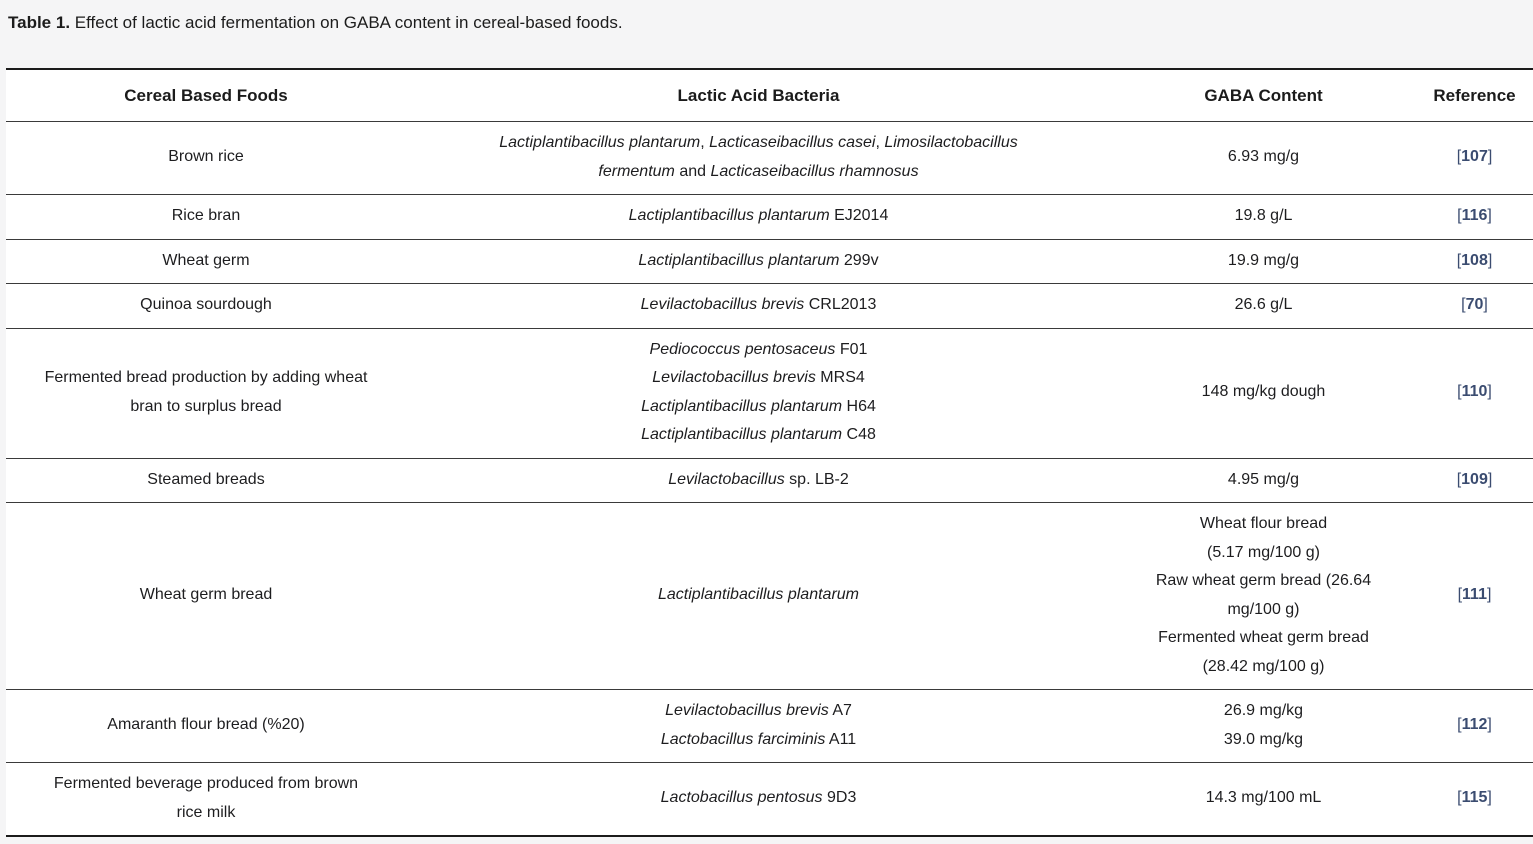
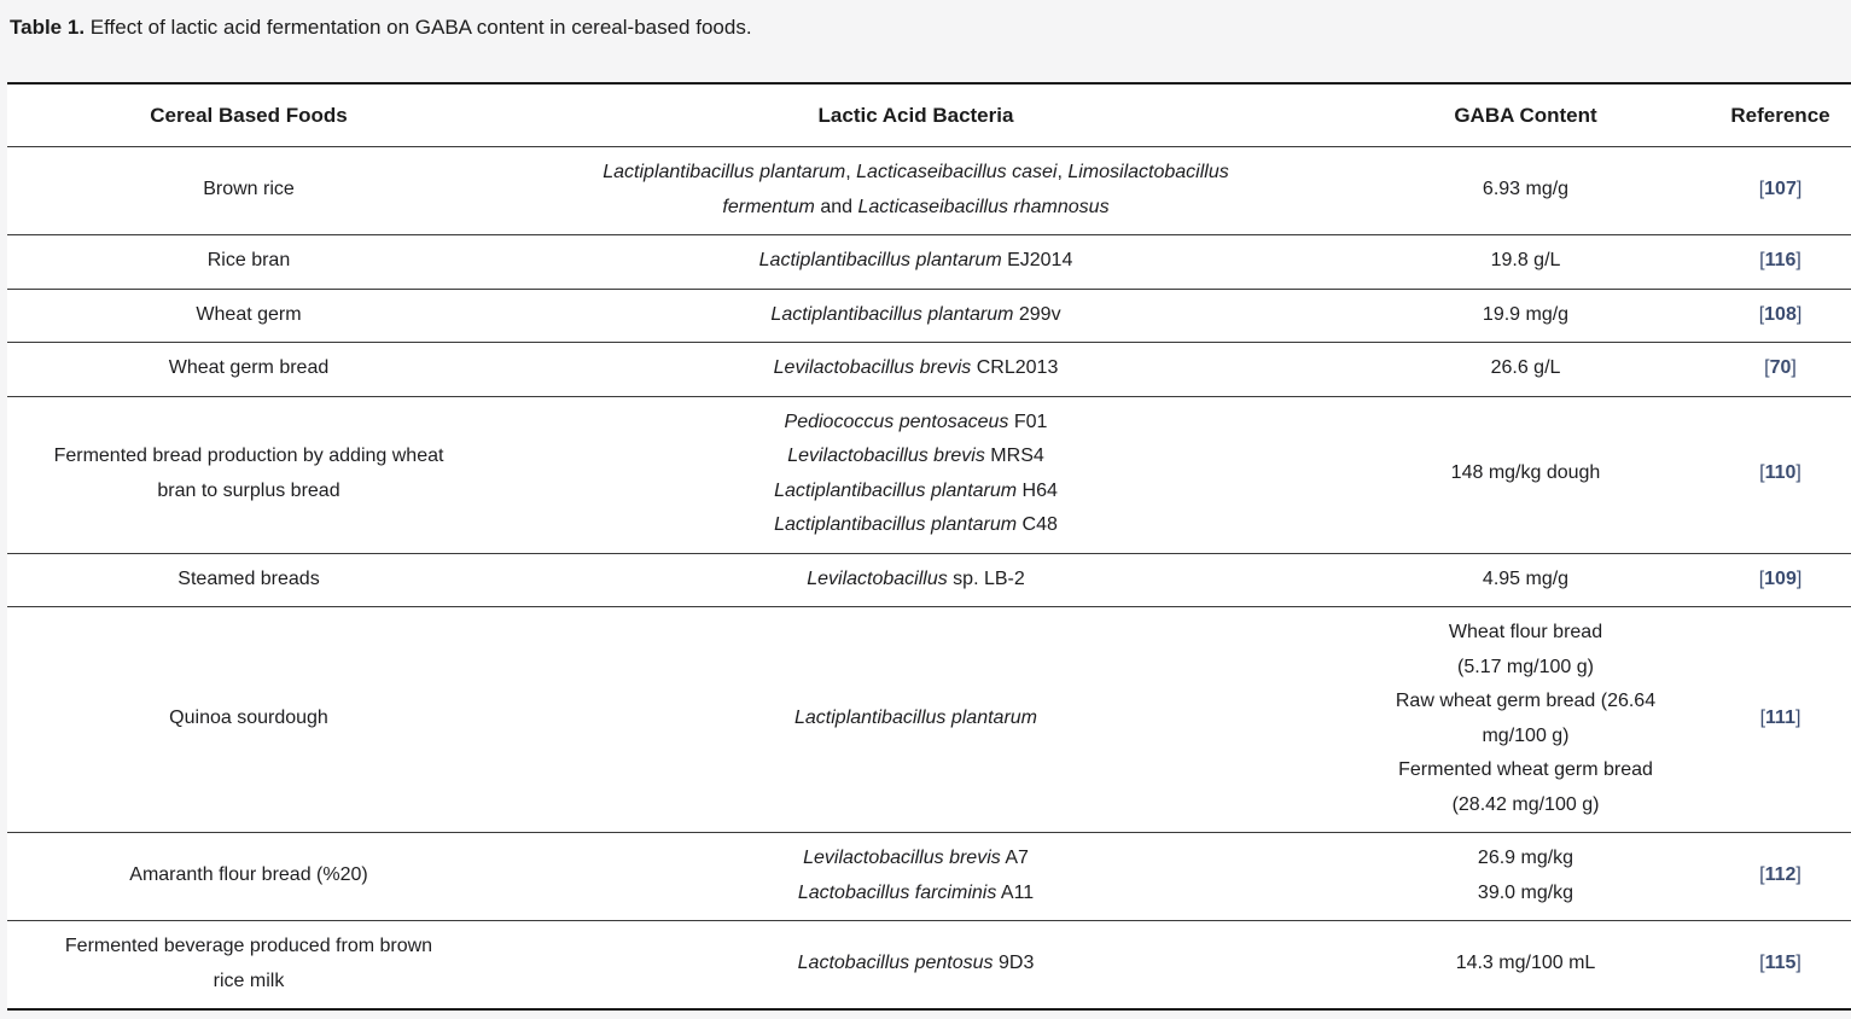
  Table 1. Effect of lactic acid fermentation on GABA content in cereal-based foods.
  Cereal Based Foods	Lactic Acid Bacteria	GABA Content	Reference
  Brown rice	Lactiplantibacillus plantarum, Lacticaseibacillus casei, Limosilactobacillusfermentum and Lacticaseibacillus rhamnosus	6.93 mg/g	[107]
  Rice bran	Lactiplantibacillus plantarum EJ2014	19.8 g/L	[116]
  Wheat germ	Lactiplantibacillus plantarum 299v	19.9 mg/g	[108]
- Quinoa sourdough	Levilactobacillus brevis CRL2013	26.6 g/L	[70]
+ Wheat germ bread	Levilactobacillus brevis CRL2013	26.6 g/L	[70]
  Fermented bread production by adding wheatbran to surplus bread	Pediococcus pentosaceus F01Levilactobacillus brevis MRS4Lactiplantibacillus plantarum H64Lactiplantibacillus plantarum C48	148 mg/kg dough	[110]
  Steamed breads	Levilactobacillus sp. LB-2	4.95 mg/g	[109]
- Wheat germ bread	Lactiplantibacillus plantarum	Wheat flour bread(5.17 mg/100 g)Raw wheat germ bread (26.64mg/100 g)Fermented wheat germ bread(28.42 mg/100 g)	[111]
+ Quinoa sourdough	Lactiplantibacillus plantarum	Wheat flour bread(5.17 mg/100 g)Raw wheat germ bread (26.64mg/100 g)Fermented wheat germ bread(28.42 mg/100 g)	[111]
  Amaranth flour bread (%20)	Levilactobacillus brevis A7Lactobacillus farciminis A11	26.9 mg/kg39.0 mg/kg	[112]
  Fermented beverage produced from brownrice milk	Lactobacillus pentosus 9D3	14.3 mg/100 mL	[115]
